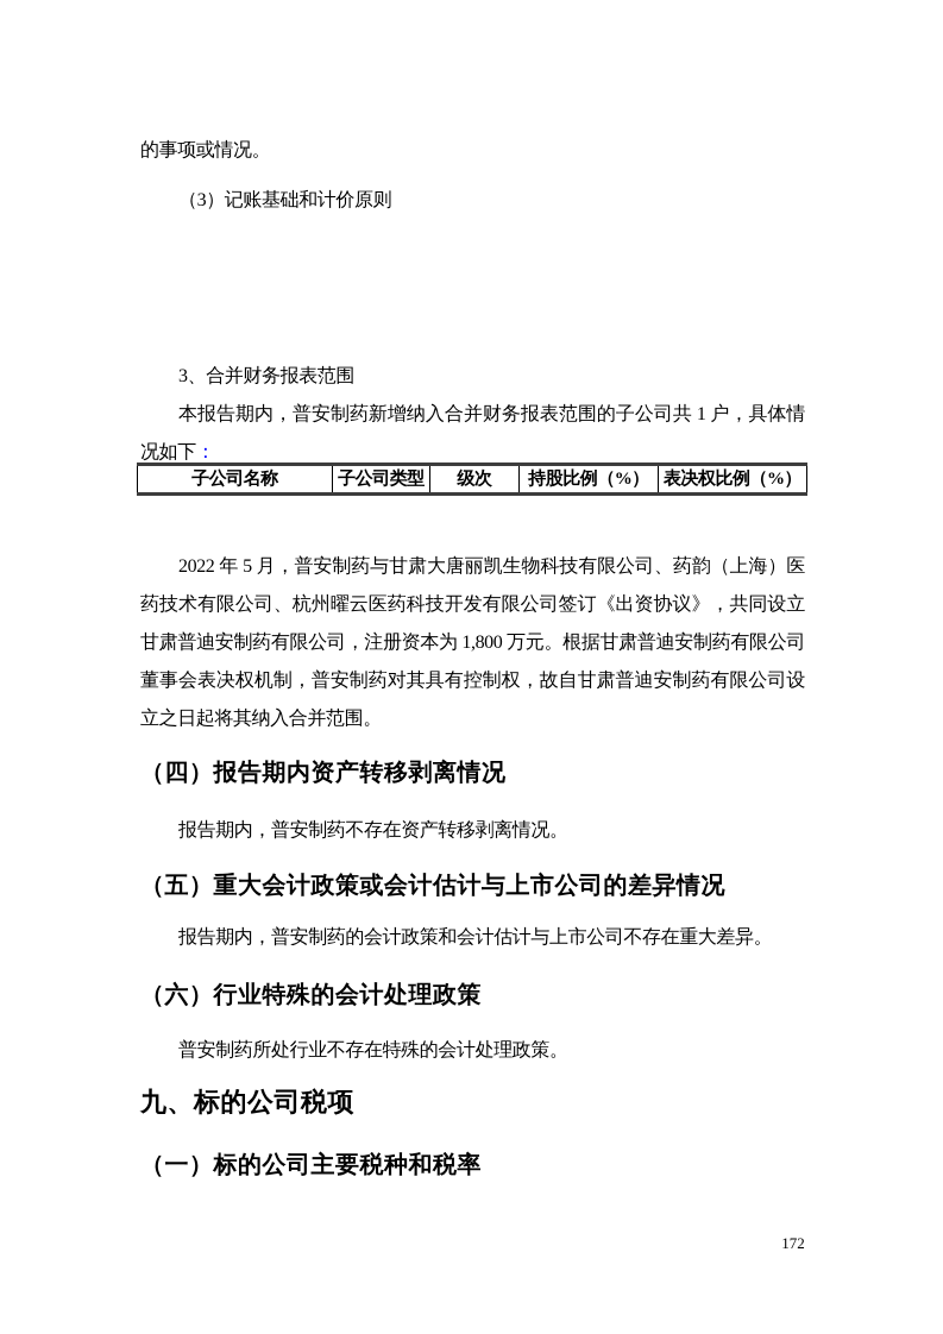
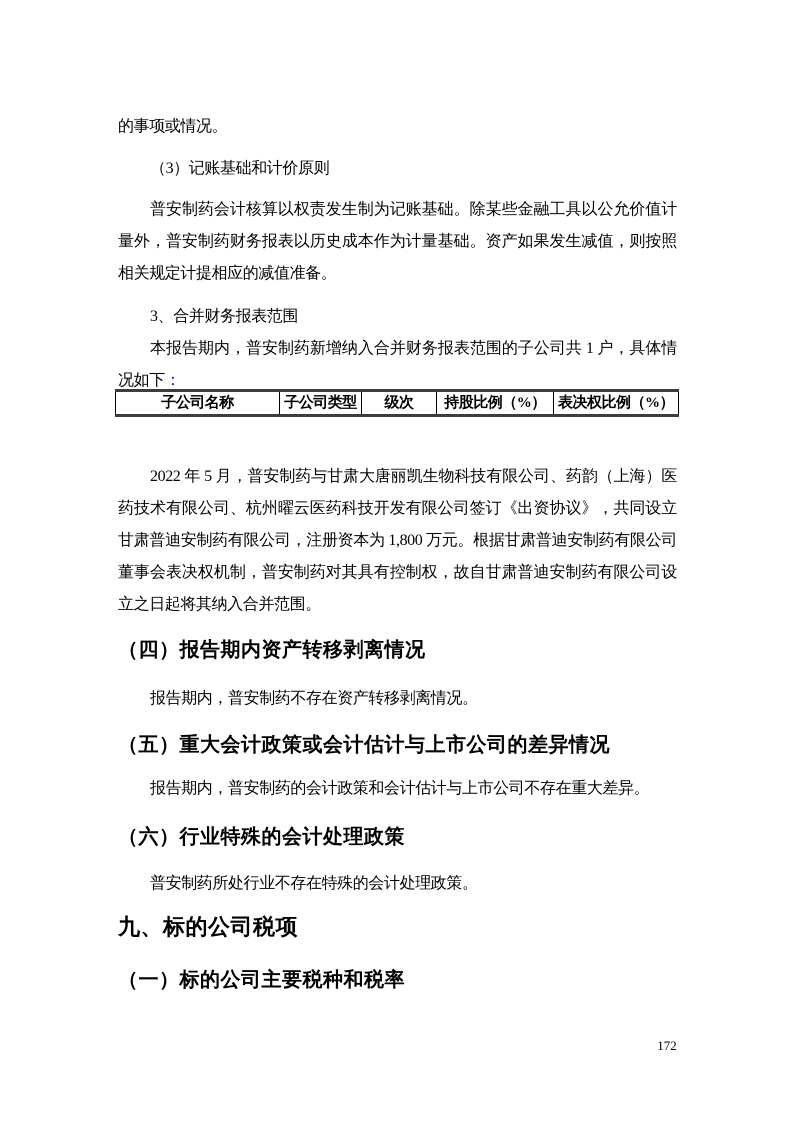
  的事项或情况。
  （3）记账基础和计价原则
+ 普安制药会计核算以权责发生制为记账基础。除某些金融工具以公允价值计量外，普安制药财务报表以历史成本作为计量基础。资产如果发生减值，则按照相关规定计提相应的减值准备。
  3、合并财务报表范围
  本报告期内，普安制药新增纳入合并财务报表范围的子公司共 1 户，具体情况如下：
  子公司名称	子公司类型	级次	持股比例（%）	表决权比例（%）
  2022 年 5 月，普安制药与甘肃大唐丽凯生物科技有限公司、药韵（上海）医药技术有限公司、杭州曜云医药科技开发有限公司签订《出资协议》，共同设立甘肃普迪安制药有限公司，注册资本为 1,800 万元。根据甘肃普迪安制药有限公司董事会表决权机制，普安制药对其具有控制权，故自甘肃普迪安制药有限公司设立之日起将其纳入合并范围。
  （四）报告期内资产转移剥离情况
  报告期内，普安制药不存在资产转移剥离情况。
  （五）重大会计政策或会计估计与上市公司的差异情况
  报告期内，普安制药的会计政策和会计估计与上市公司不存在重大差异。
  （六）行业特殊的会计处理政策
  普安制药所处行业不存在特殊的会计处理政策。
  九、标的公司税项
  （一）标的公司主要税种和税率
  172
